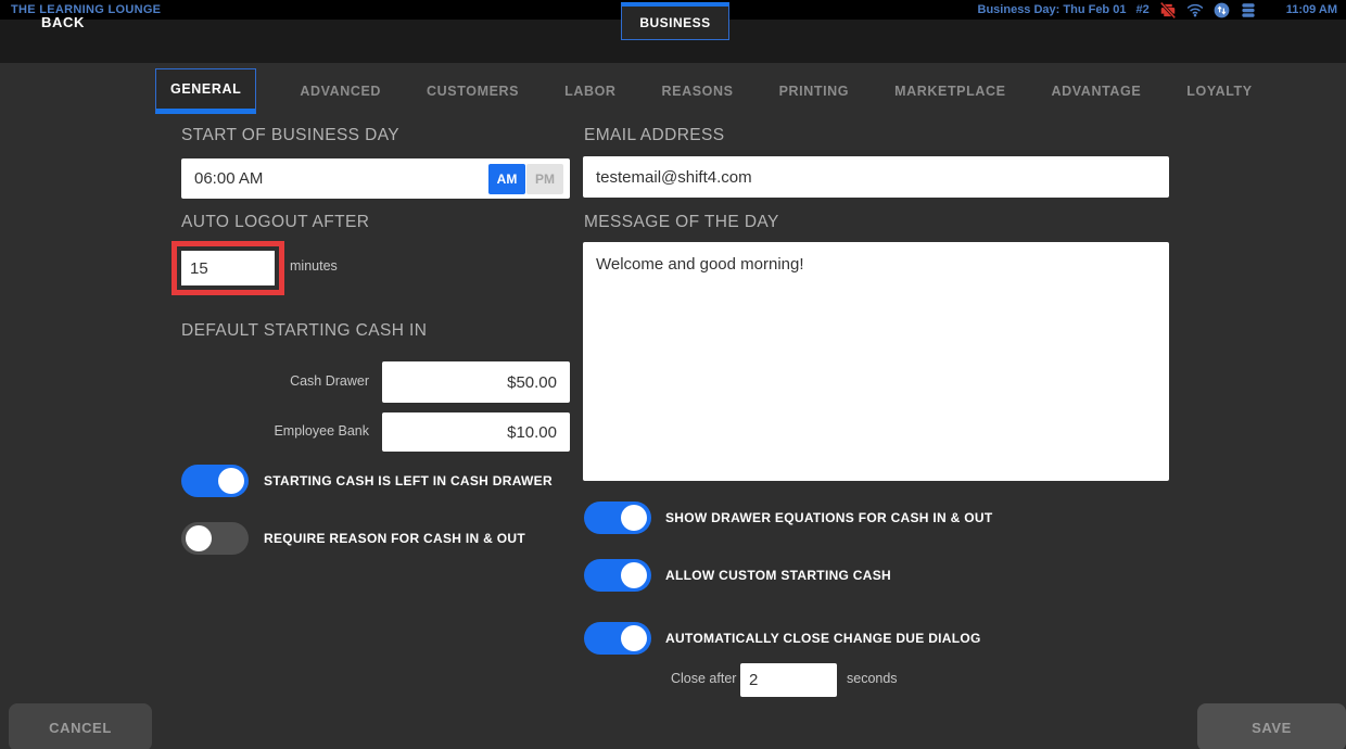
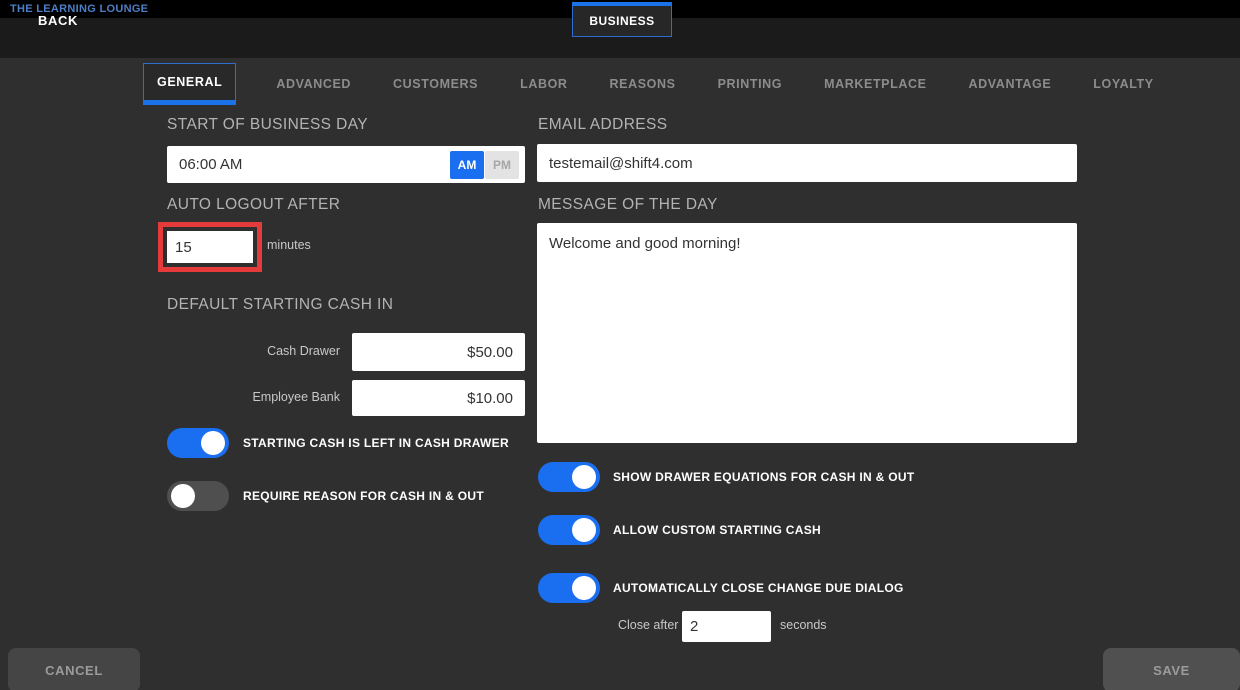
  THE LEARNING LOUNGE
- Business Day: Thu Feb 01
- #2
- 11:09 AM
  BACK
  BUSINESS
  GENERAL
  ADVANCED
  CUSTOMERS
  LABOR
  REASONS
  PRINTING
  MARKETPLACE
  ADVANTAGE
  LOYALTY
  START OF BUSINESS DAY
  06:00 AM
  AM
  PM
  AUTO LOGOUT AFTER
  15
  minutes
  DEFAULT STARTING CASH IN
  Cash Drawer
  $50.00
  Employee Bank
  $10.00
  STARTING CASH IS LEFT IN CASH DRAWER
  REQUIRE REASON FOR CASH IN & OUT
  EMAIL ADDRESS
  testemail@shift4.com
  MESSAGE OF THE DAY
  Welcome and good morning!
  SHOW DRAWER EQUATIONS FOR CASH IN & OUT
  ALLOW CUSTOM STARTING CASH
  AUTOMATICALLY CLOSE CHANGE DUE DIALOG
  Close after
  2
  seconds
  CANCEL
  SAVE
